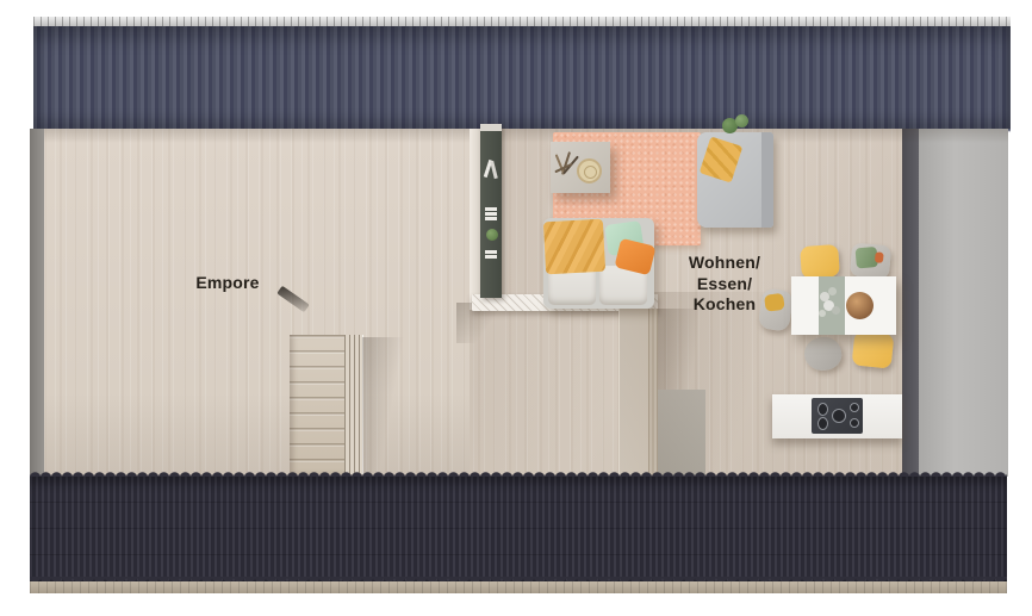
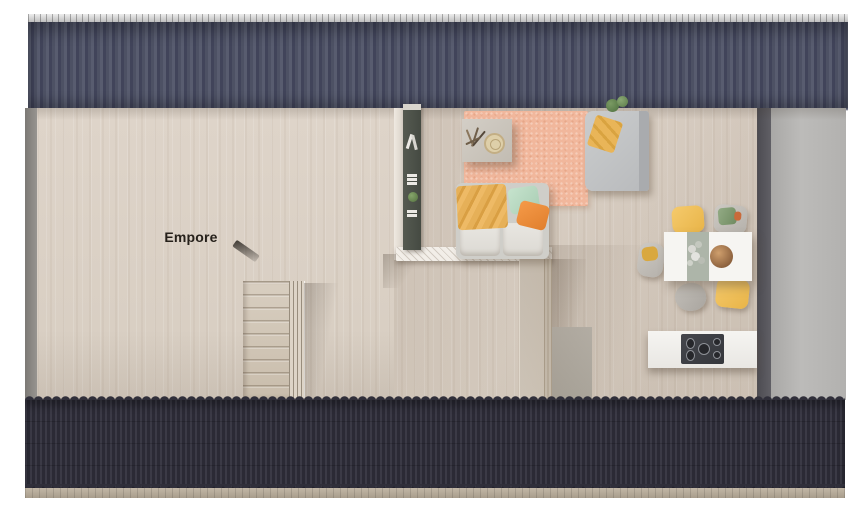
  Empore
- Wohnen/
- Essen/
- Kochen
